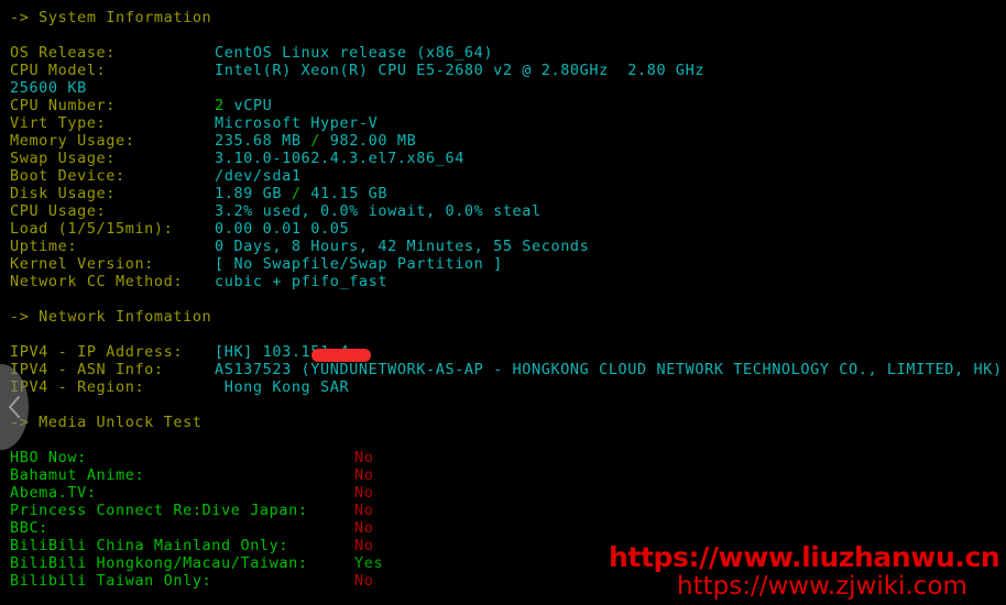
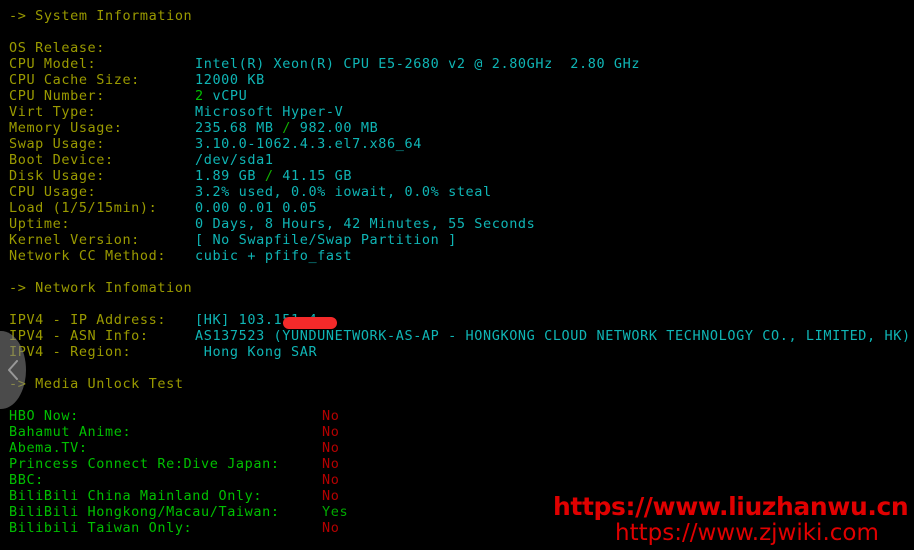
  -> System Information
  OS Release:
- CentOS Linux release (x86_64)
  CPU Model:
  Intel(R) Xeon(R) CPU E5-2680 v2 @ 2.80GHz 2.80 GHz
+ CPU Cache Size:
- 25600 KB
+ 12000 KB
  CPU Number:
  2 vCPU
  Virt Type:
  Microsoft Hyper-V
  Memory Usage:
  235.68 MB / 982.00 MB
  Swap Usage:
  3.10.0-1062.4.3.el7.x86_64
  Boot Device:
  /dev/sda1
  Disk Usage:
  1.89 GB / 41.15 GB
  CPU Usage:
  3.2% used, 0.0% iowait, 0.0% steal
  Load (1/5/15min):
  0.00 0.01 0.05
  Uptime:
  0 Days, 8 Hours, 42 Minutes, 55 Seconds
  Kernel Version:
  [ No Swapfile/Swap Partition ]
  Network CC Method:
  cubic + pfifo_fast
  -> Network Infomation
  IPV4 - IP Address:
  IPV4 - ASN Info:
  AS137523 (YUNDUNETWORK-AS-AP - HONGKONG CLOUD NETWORK TECHNOLOGY CO., LIMITED, HK)
  IPV4 - Region:
  Hong Kong SAR
  -> Media Unlock Test
  HBO Now:
  No
  Bahamut Anime:
  No
  Abema.TV:
  No
  Princess Connect Re:Dive Japan:
  No
  BBC:
  No
  BiliBili China Mainland Only:
  No
  BiliBili Hongkong/Macau/Taiwan:
  Yes
  Bilibili Taiwan Only:
  No
  https://www.liuzhanwu.cn
  https://www.zjwiki.com
